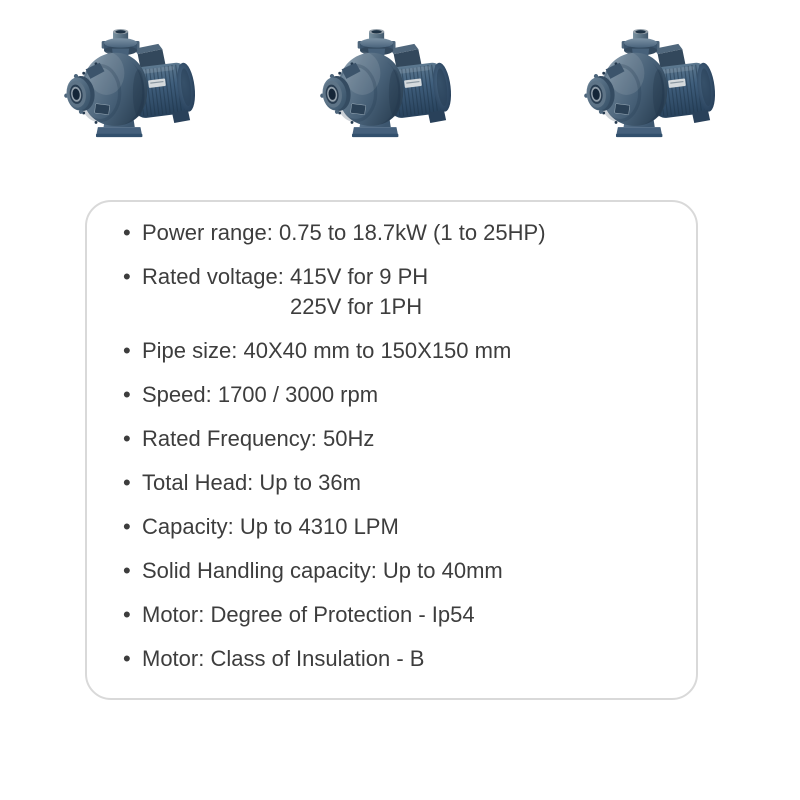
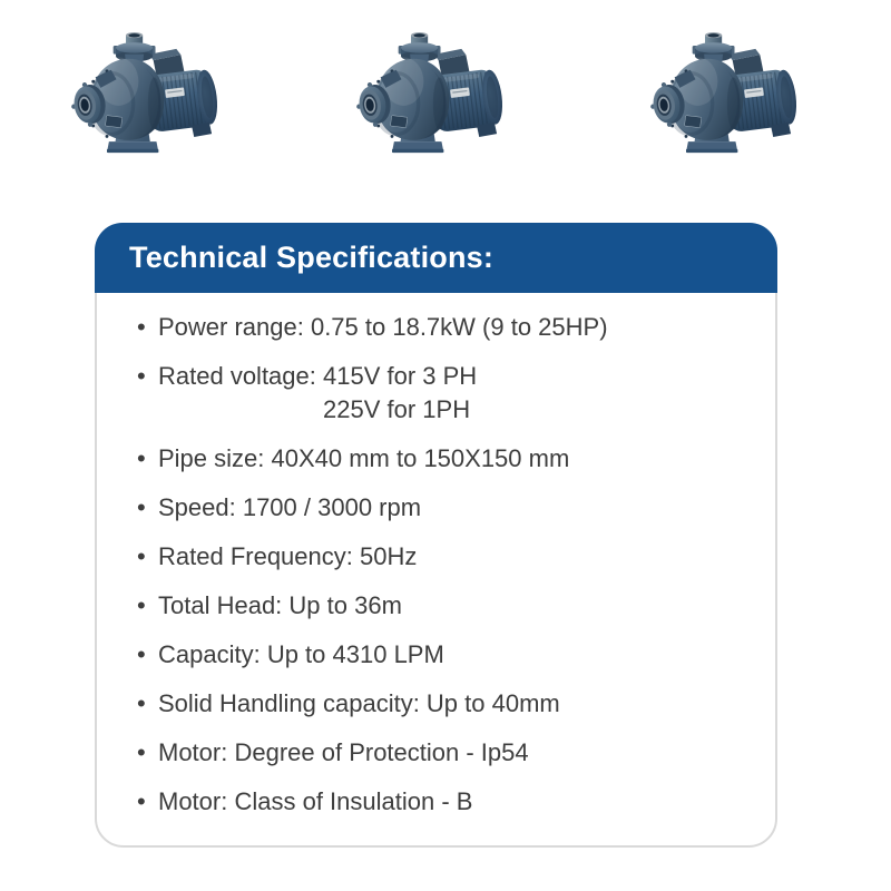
+ Technical Specifications:
  •
- Power range: 0.75 to 18.7kW (1 to 25HP)
+ Power range: 0.75 to 18.7kW (9 to 25HP)
  •
- Rated voltage: 415V for 9 PH
+ Rated voltage: 415V for 3 PH
  225V for 1PH
  •
  Pipe size: 40X40 mm to 150X150 mm
  •
  Speed: 1700 / 3000 rpm
  •
  Rated Frequency: 50Hz
  •
  Total Head: Up to 36m
  •
  Capacity: Up to 4310 LPM
  •
  Solid Handling capacity: Up to 40mm
  •
  Motor: Degree of Protection - Ip54
  •
  Motor: Class of Insulation - B
